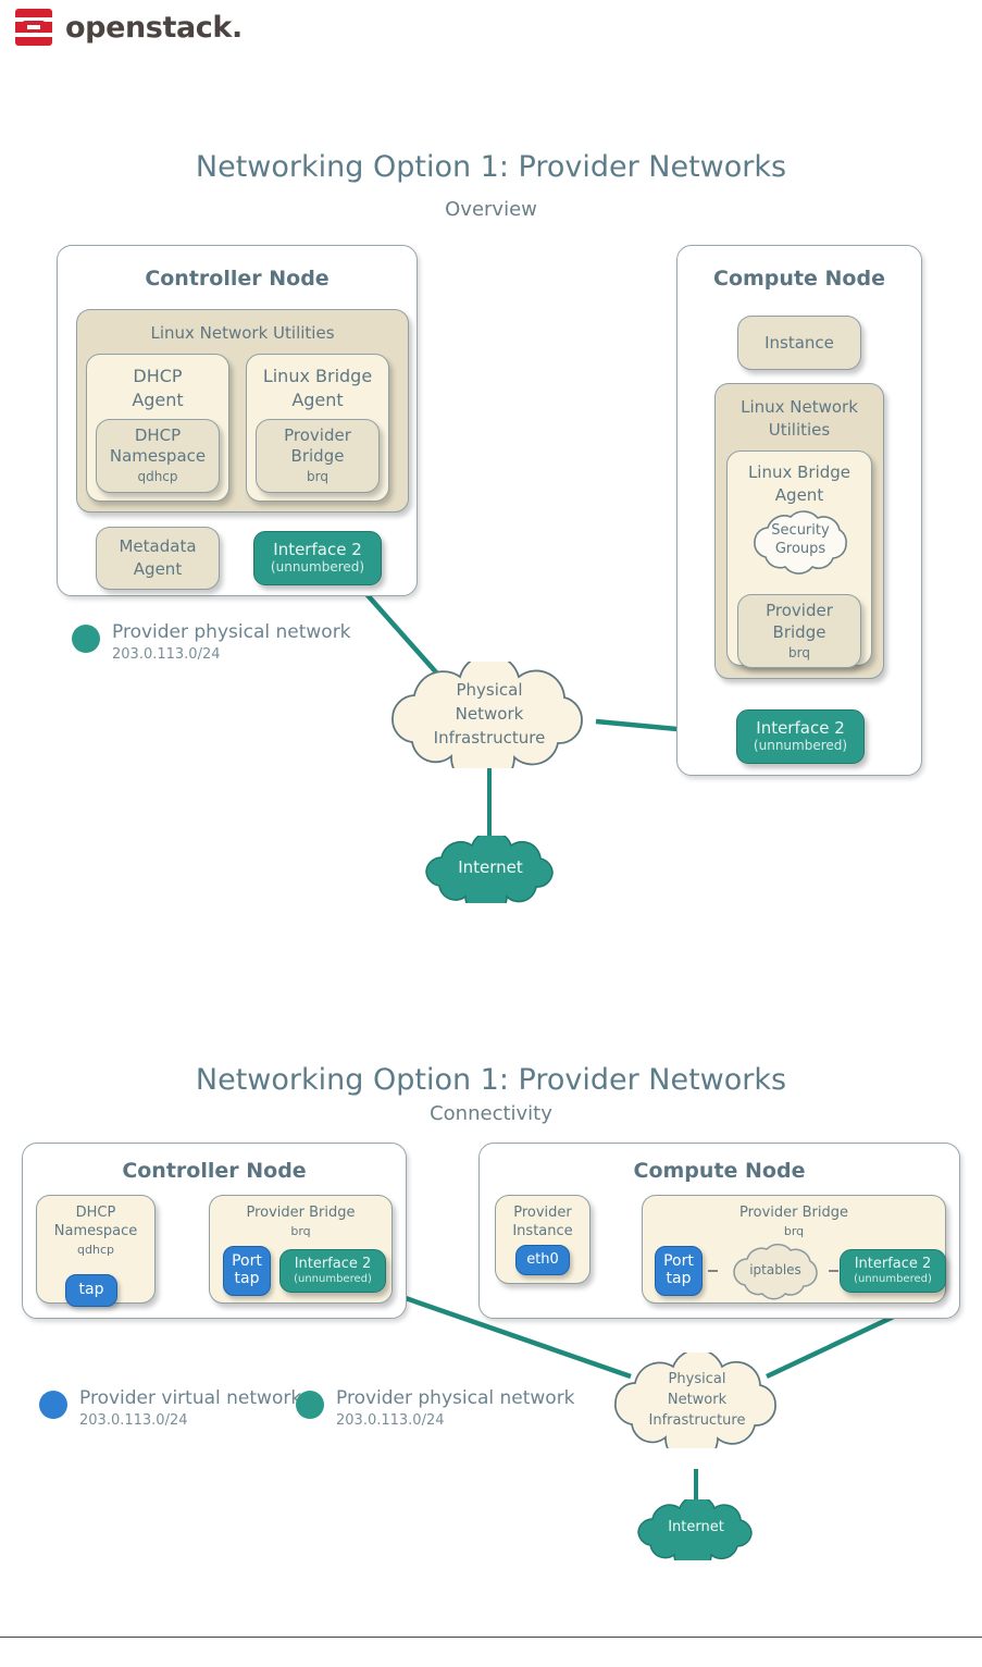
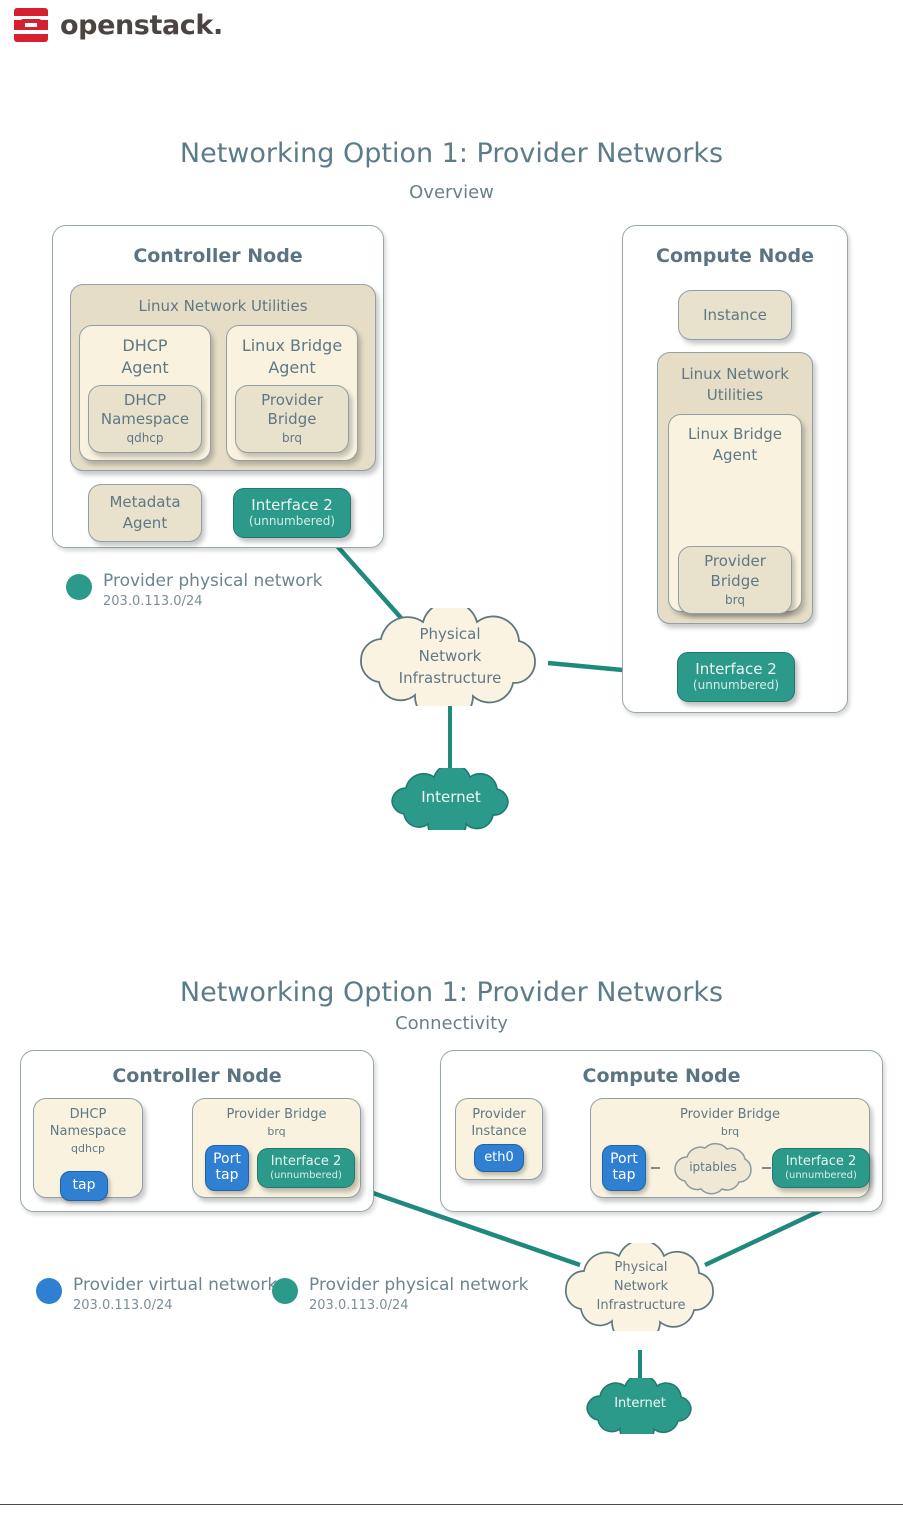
  openstack.
  Networking Option 1: Provider Networks
  Overview
  Controller Node
  Linux Network Utilities
  DHCP
  Agent
  DHCP
  Namespace
  qdhcp
  Linux Bridge
  Agent
  Provider
  Bridge
  brq
  Metadata
  Agent
  Interface 2
  (unnumbered)
  Compute Node
  Instance
  Linux Network
  Utilities
  Linux Bridge
  Agent
- Security
- Groups
  Provider
  Bridge
  brq
  Interface 2
  (unnumbered)
  Provider physical network
  203.0.113.0/24
  Physical
  Network
  Infrastructure
  Internet
  Networking Option 1: Provider Networks
  Connectivity
  Controller Node
  DHCP
  Namespace
  qdhcp
  tap
  Provider Bridge
  brq
  Port
  tap
  Interface 2
  (unnumbered)
  Compute Node
  Provider
  Instance
  eth0
  Provider Bridge
  brq
  Port
  tap
  iptables
  Interface 2
  (unnumbered)
  Provider virtual networ
  203.0.113.0/24
  Provider physical network
  203.0.113.0/24
  Physical
  Network
  Infrastructure
  Internet
